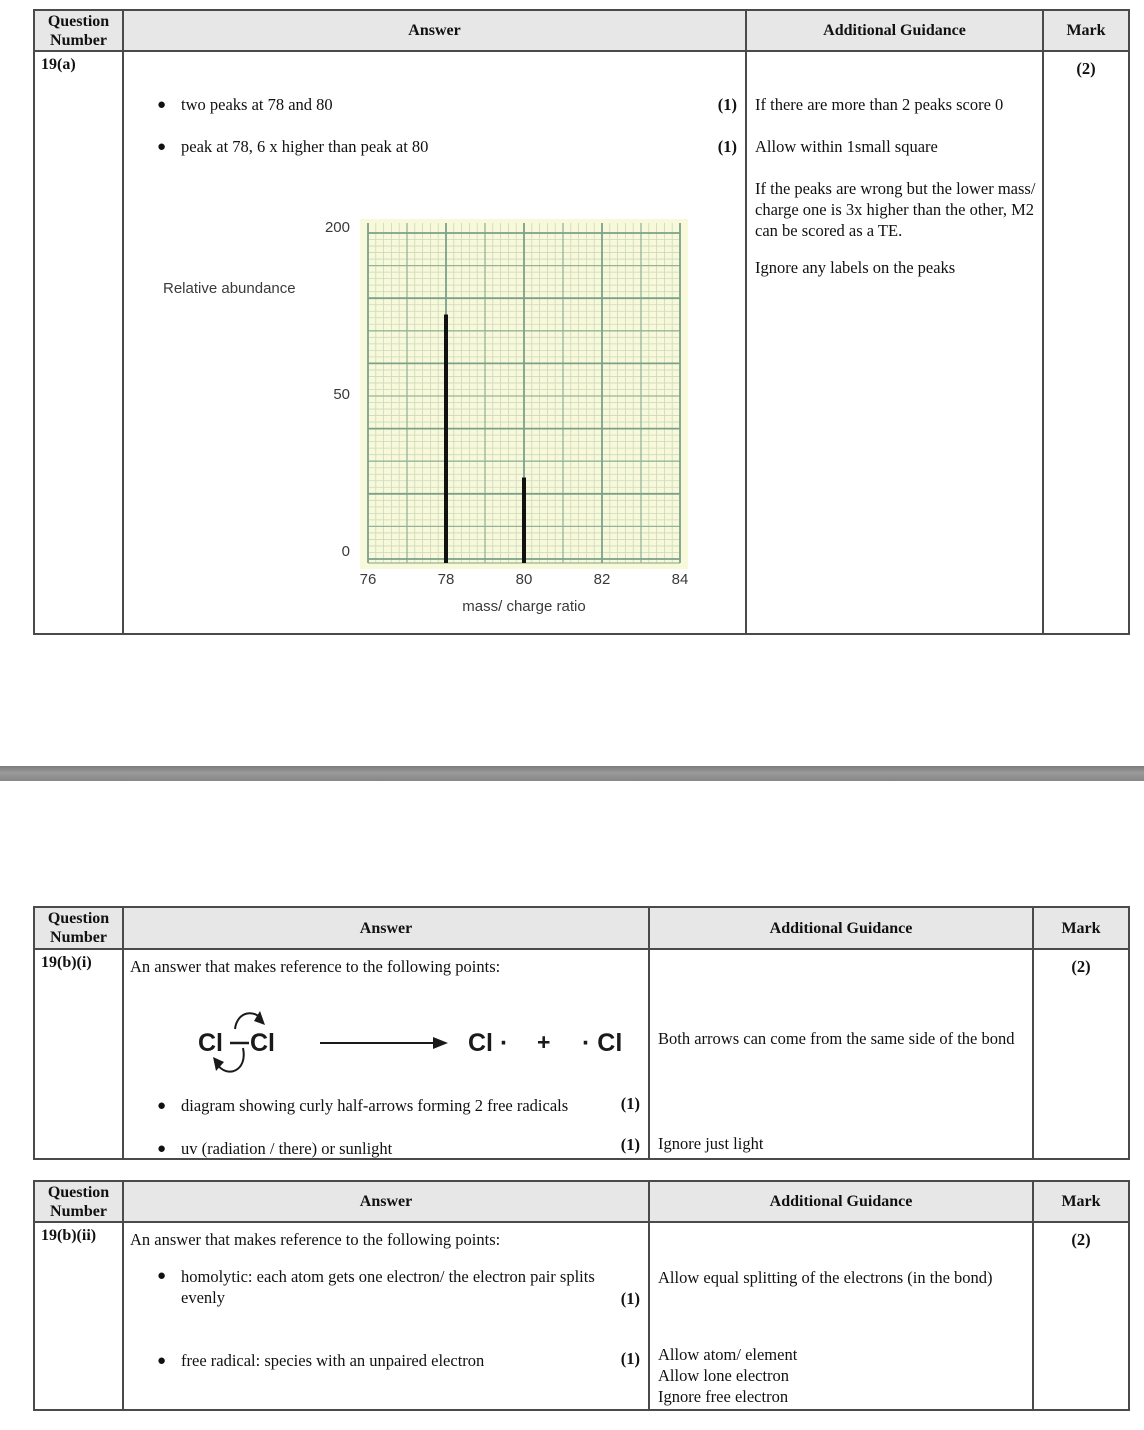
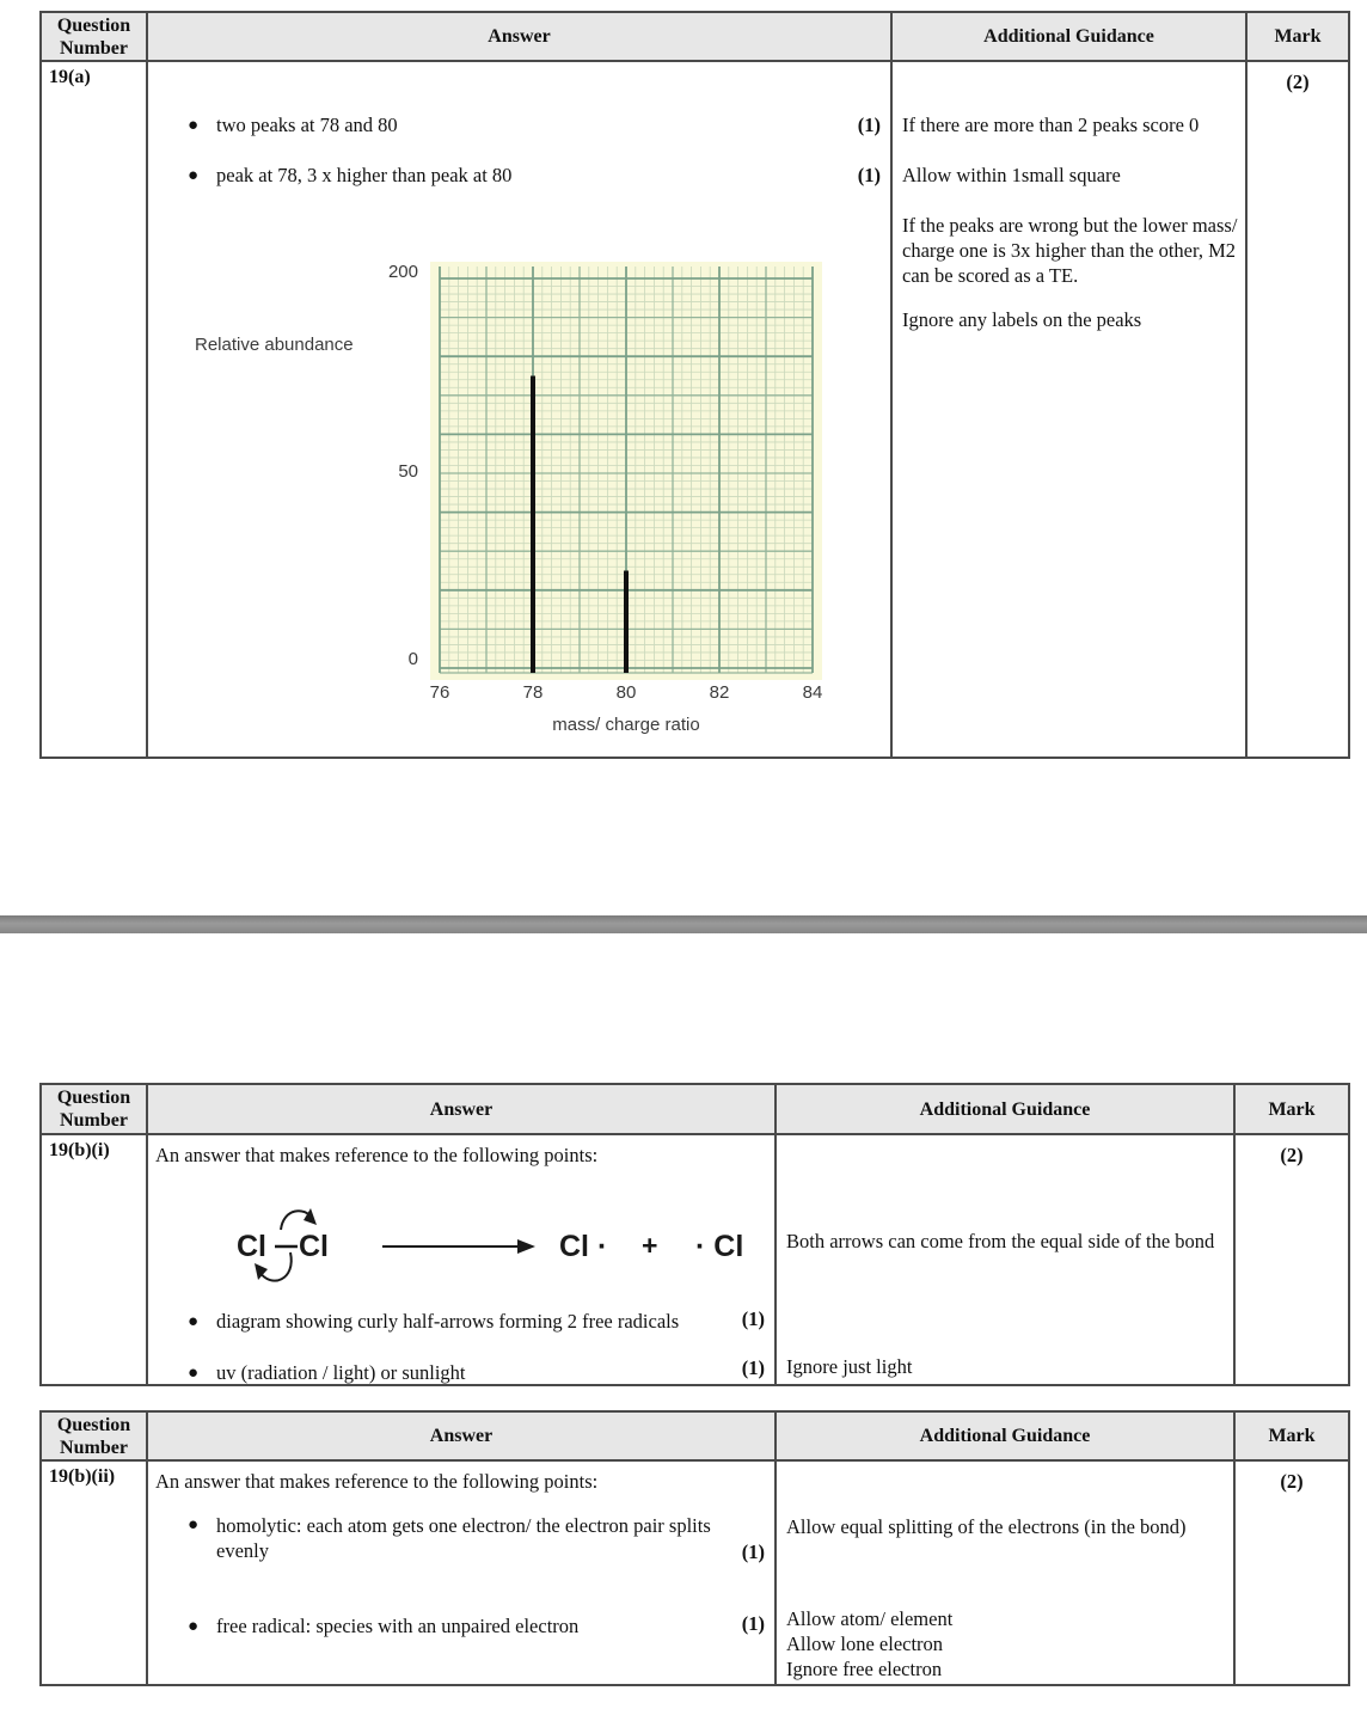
  Question Number
  Answer
  Additional Guidance
  Mark
  19(a)
  ●
  two peaks at 78 and 80
  (1)
  ●
- peak at 78, 6 x higher than peak at 80
+ peak at 78, 3 x higher than peak at 80
  (1)
  If there are more than 2 peaks score 0
  Allow within 1small square
  If the peaks are wrong but the lower mass/ charge one is 3x higher than the other, M2 can be scored as a TE.
  Ignore any labels on the peaks
  (2)
  Relative abundance
  200
  50
  0
  76
  78
  80
  82
  84
  mass/ charge ratio
  Question Number
  Answer
  Additional Guidance
  Mark
  19(b)(i)
  An answer that makes reference to the following points:
  Cl
  Cl
  Cl ·
  +
  · Cl
  ●
  diagram showing curly half-arrows forming 2 free radicals
  (1)
  ●
- uv (radiation / there) or sunlight
+ uv (radiation / light) or sunlight
  (1)
- Both arrows can come from the same side of the bond
+ Both arrows can come from the equal side of the bond
  Ignore just light
  (2)
  Question Number
  Answer
  Additional Guidance
  Mark
  19(b)(ii)
  An answer that makes reference to the following points:
  ●
  homolytic: each atom gets one electron/ the electron pair splits evenly
  (1)
  ●
  free radical: species with an unpaired electron
  (1)
  Allow equal splitting of the electrons (in the bond)
  Allow atom/ element
  Allow lone electron
  Ignore free electron
  (2)
